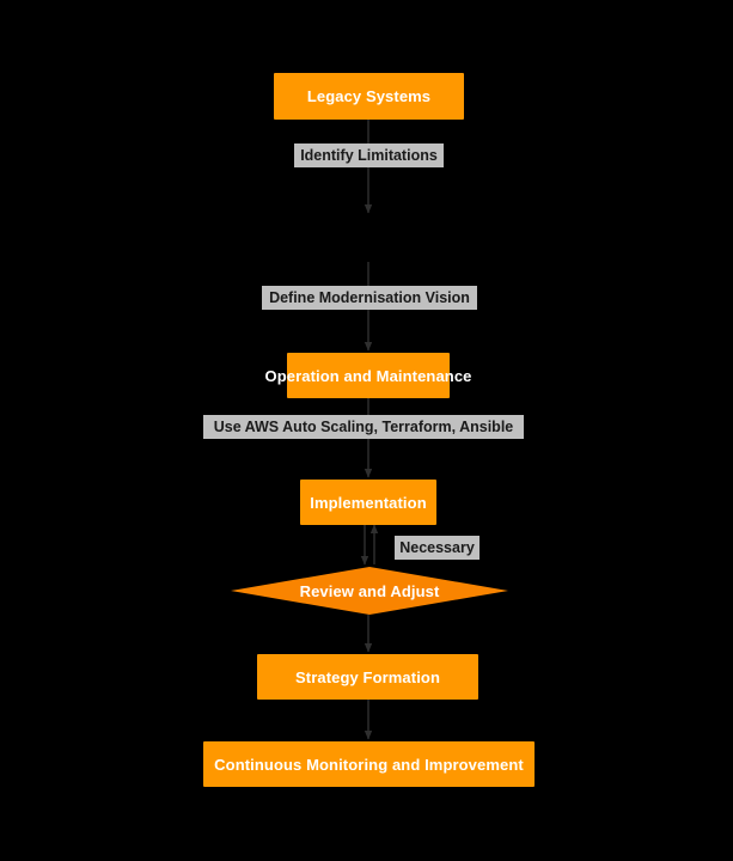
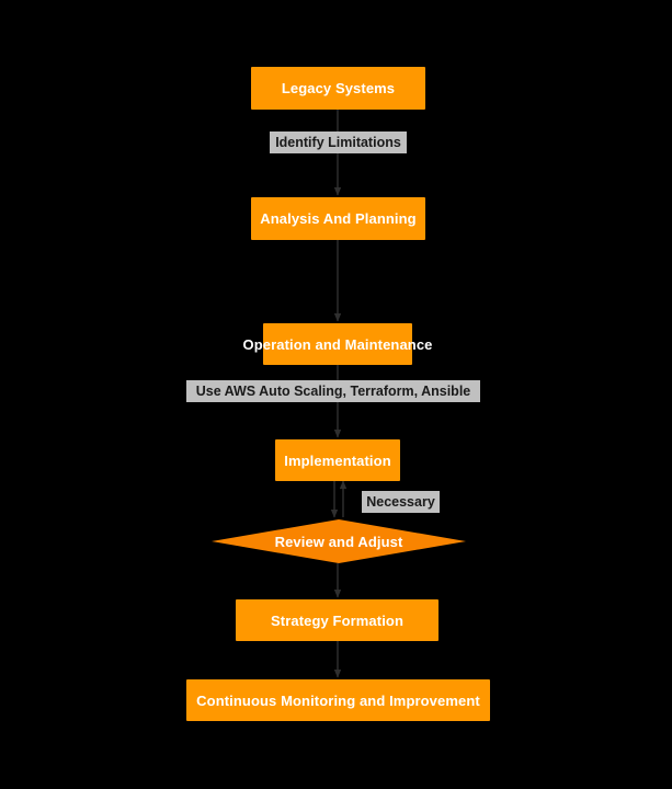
  Legacy Systems
+ Analysis And Planning
  Operation and Maintenance
  Implementation
  Review and Adjust
  Strategy Formation
  Continuous Monitoring and Improvement
  Identify Limitations
- Define Modernisation Vision
  Use AWS Auto Scaling, Terraform, Ansible
  Necessary
